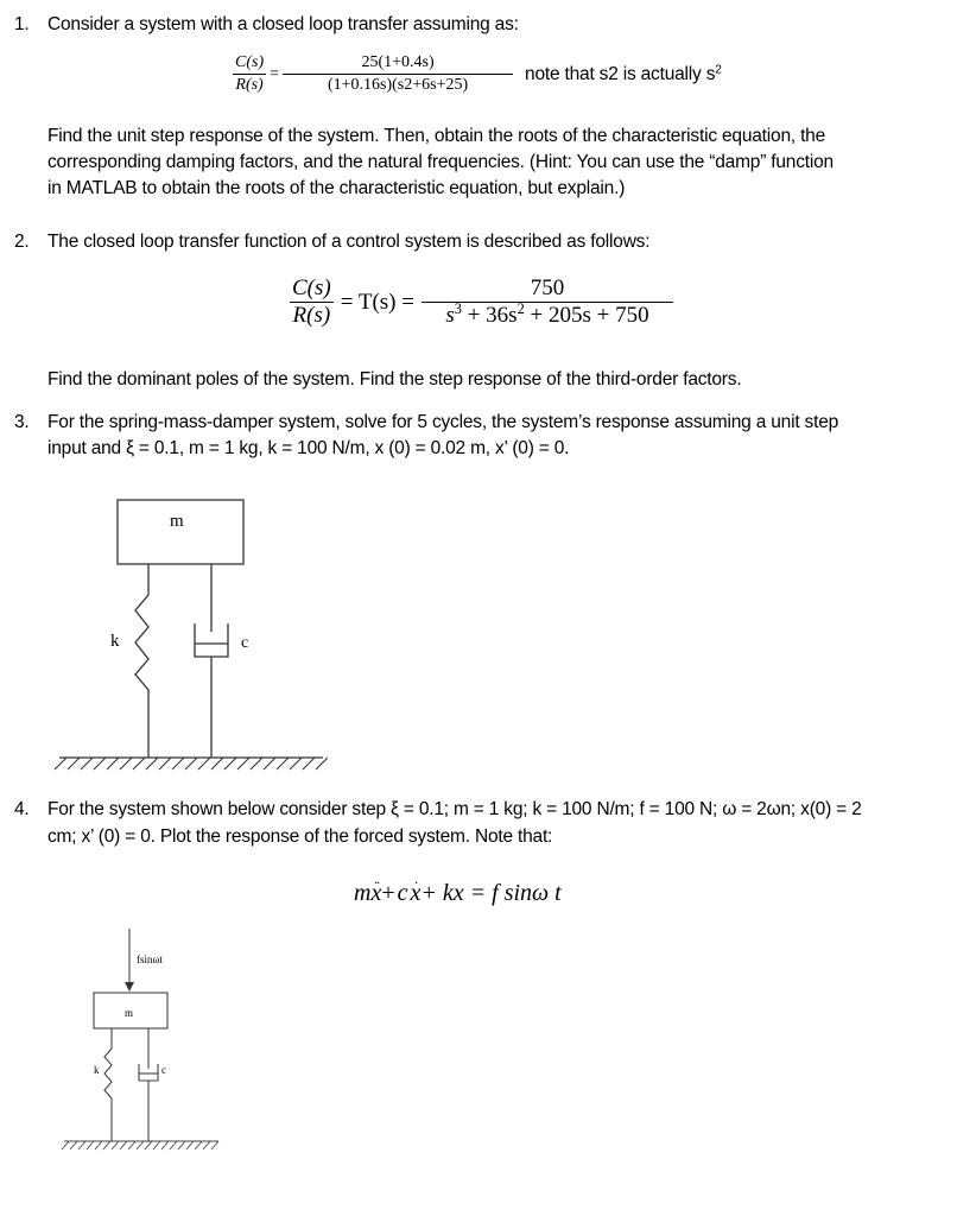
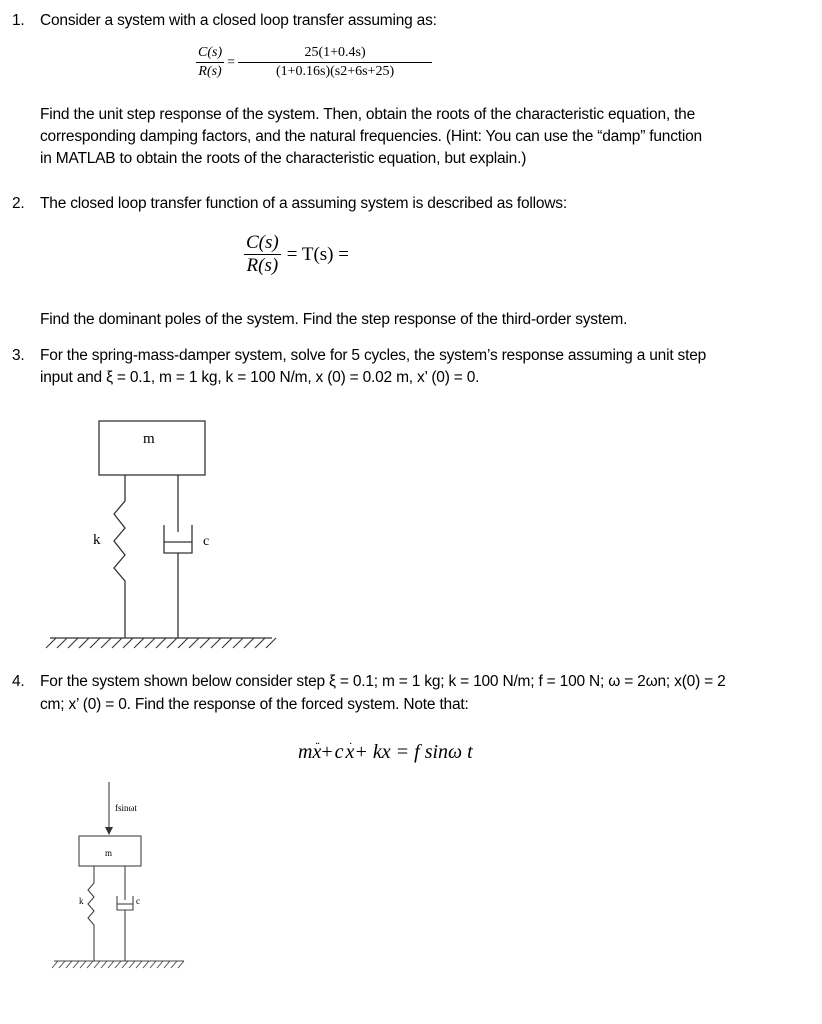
  1.
  Consider a system with a closed loop transfer assuming as:
  C(s)
  R(s)
  =
  25(1+0.4s)
  (1+0.16s)(s2+6s+25)
- note that s2 is actually s2
  Find the unit step response of the system. Then, obtain the roots of the characteristic equation, the
  corresponding damping factors, and the natural frequencies. (Hint: You can use the “damp” function
  in MATLAB to obtain the roots of the characteristic equation, but explain.)
  2.
- The closed loop transfer function of a control system is described as follows:
+ The closed loop transfer function of a assuming system is described as follows:
  C(s)
  R(s)
  = T(s) =
- 750
- s3 + 36s2 + 205s + 750
- Find the dominant poles of the system. Find the step response of the third-order factors.
+ Find the dominant poles of the system. Find the step response of the third-order system.
  3.
  For the spring-mass-damper system, solve for 5 cycles, the system’s response assuming a unit step
  input and ξ = 0.1, m = 1 kg, k = 100 N/m, x (0) = 0.02 m, x’ (0) = 0.
  m
  k
  c
  4.
  For the system shown below consider step ξ = 0.1; m = 1 kg; k = 100 N/m; f = 100 N; ω = 2ωn; x(0) = 2
- cm; x’ (0) = 0. Plot the response of the forced system. Note that:
+ cm; x’ (0) = 0. Find the response of the forced system. Note that:
  mx+cx+ kx = f sinω t
  fsinωt
  m
  k
  c
